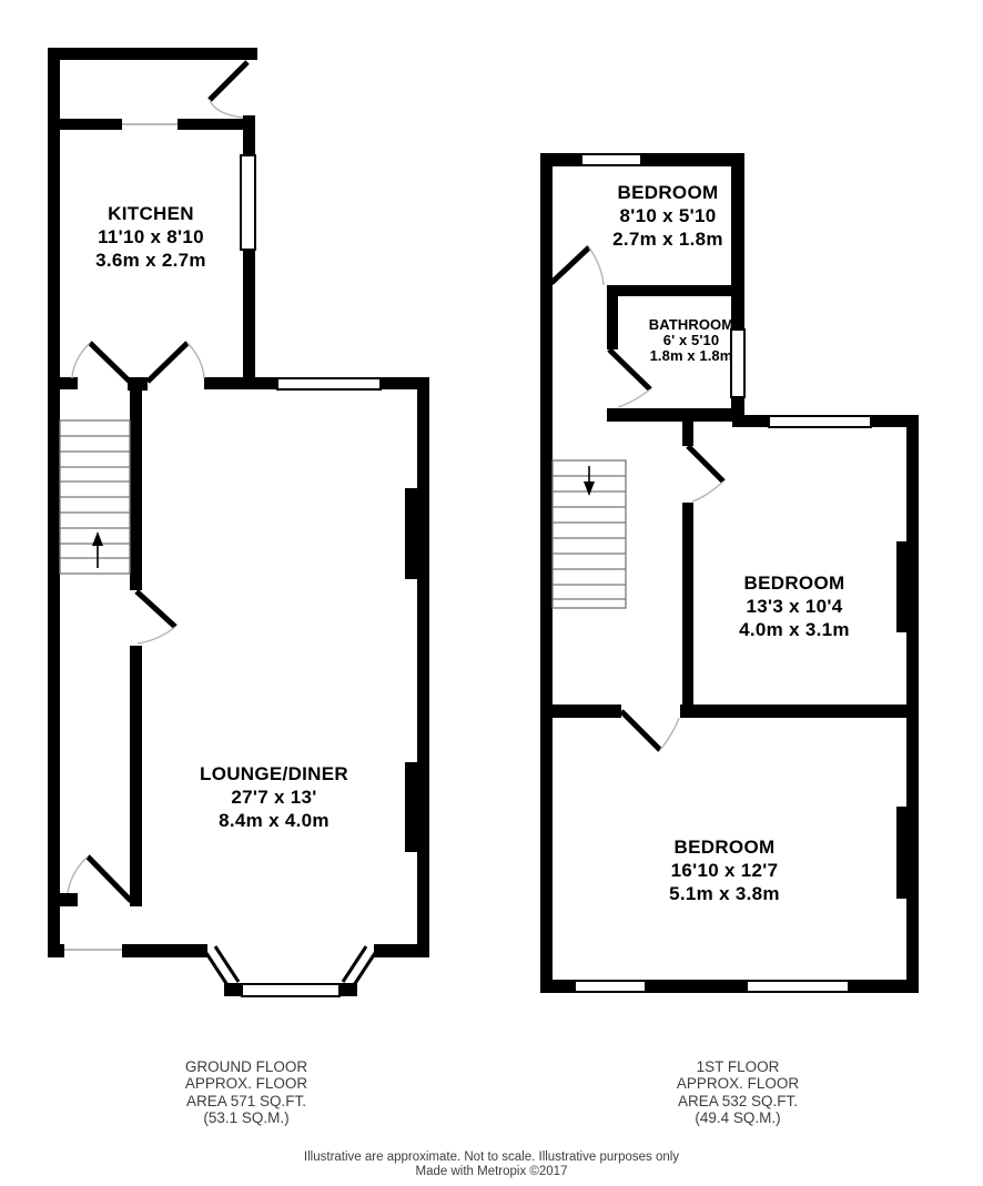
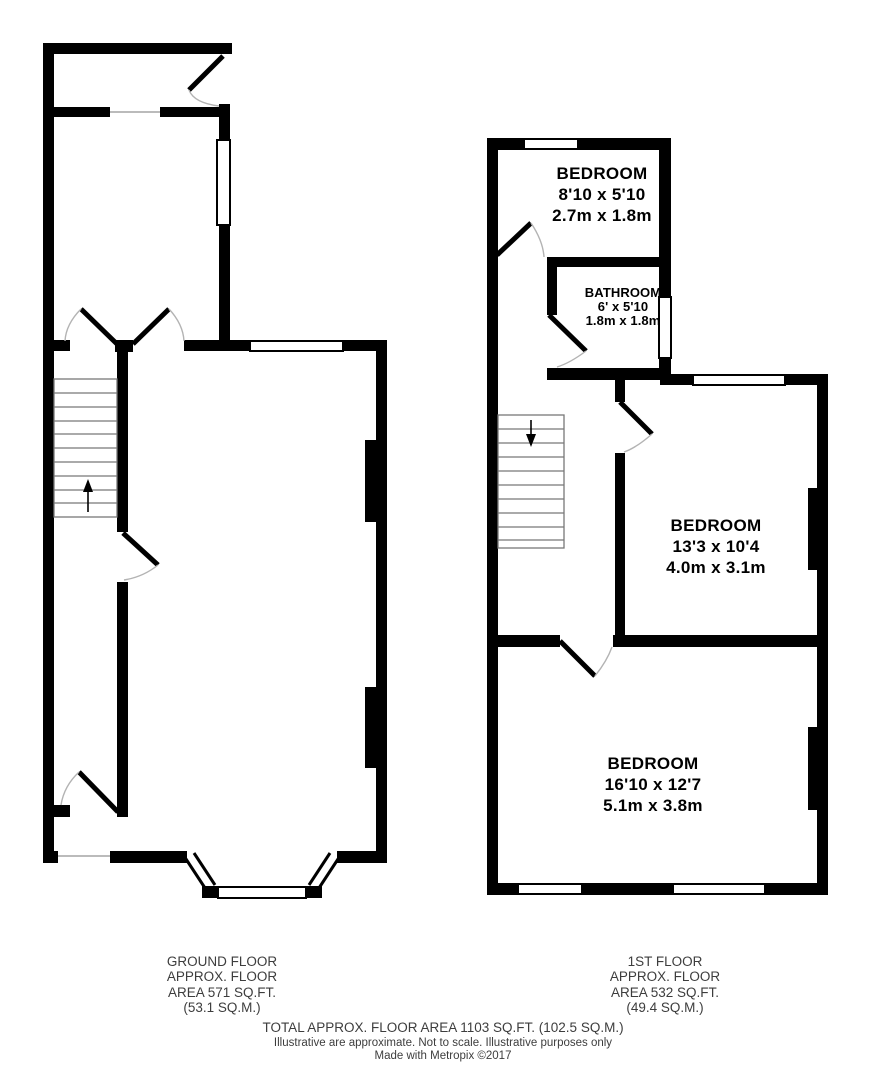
- KITCHEN
- 11'10 x 8'10
- 3.6m x 2.7m
- LOUNGE/DINER
- 27'7 x 13'
- 8.4m x 4.0m
  BEDROOM
  8'10 x 5'10
  2.7m x 1.8m
  BATHROOM
  6' x 5'10
  1.8m x 1.8m
  BEDROOM
  13'3 x 10'4
  4.0m x 3.1m
  BEDROOM
  16'10 x 12'7
  5.1m x 3.8m
  GROUND FLOOR
  APPROX. FLOOR
  AREA 571 SQ.FT.
  (53.1 SQ.M.)
  1ST FLOOR
  APPROX. FLOOR
  AREA 532 SQ.FT.
  (49.4 SQ.M.)
+ TOTAL APPROX. FLOOR AREA 1103 SQ.FT. (102.5 SQ.M.)
  Illustrative are approximate. Not to scale. Illustrative purposes only
  Made with Metropix ©2017
